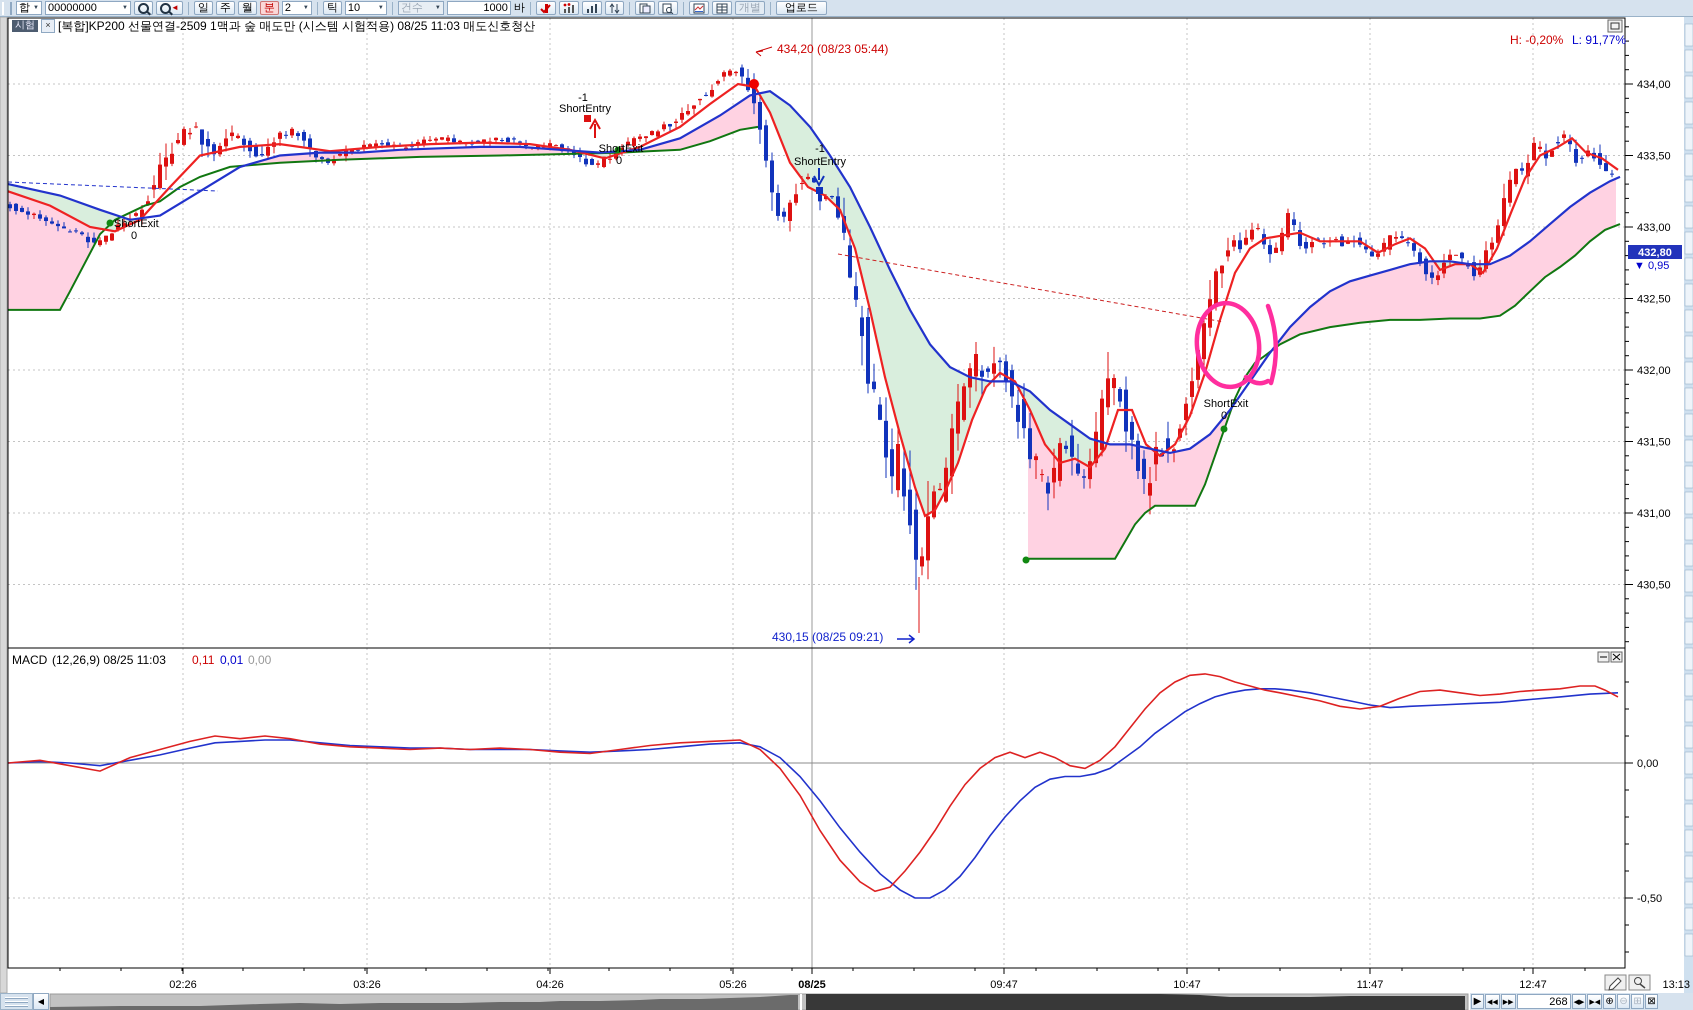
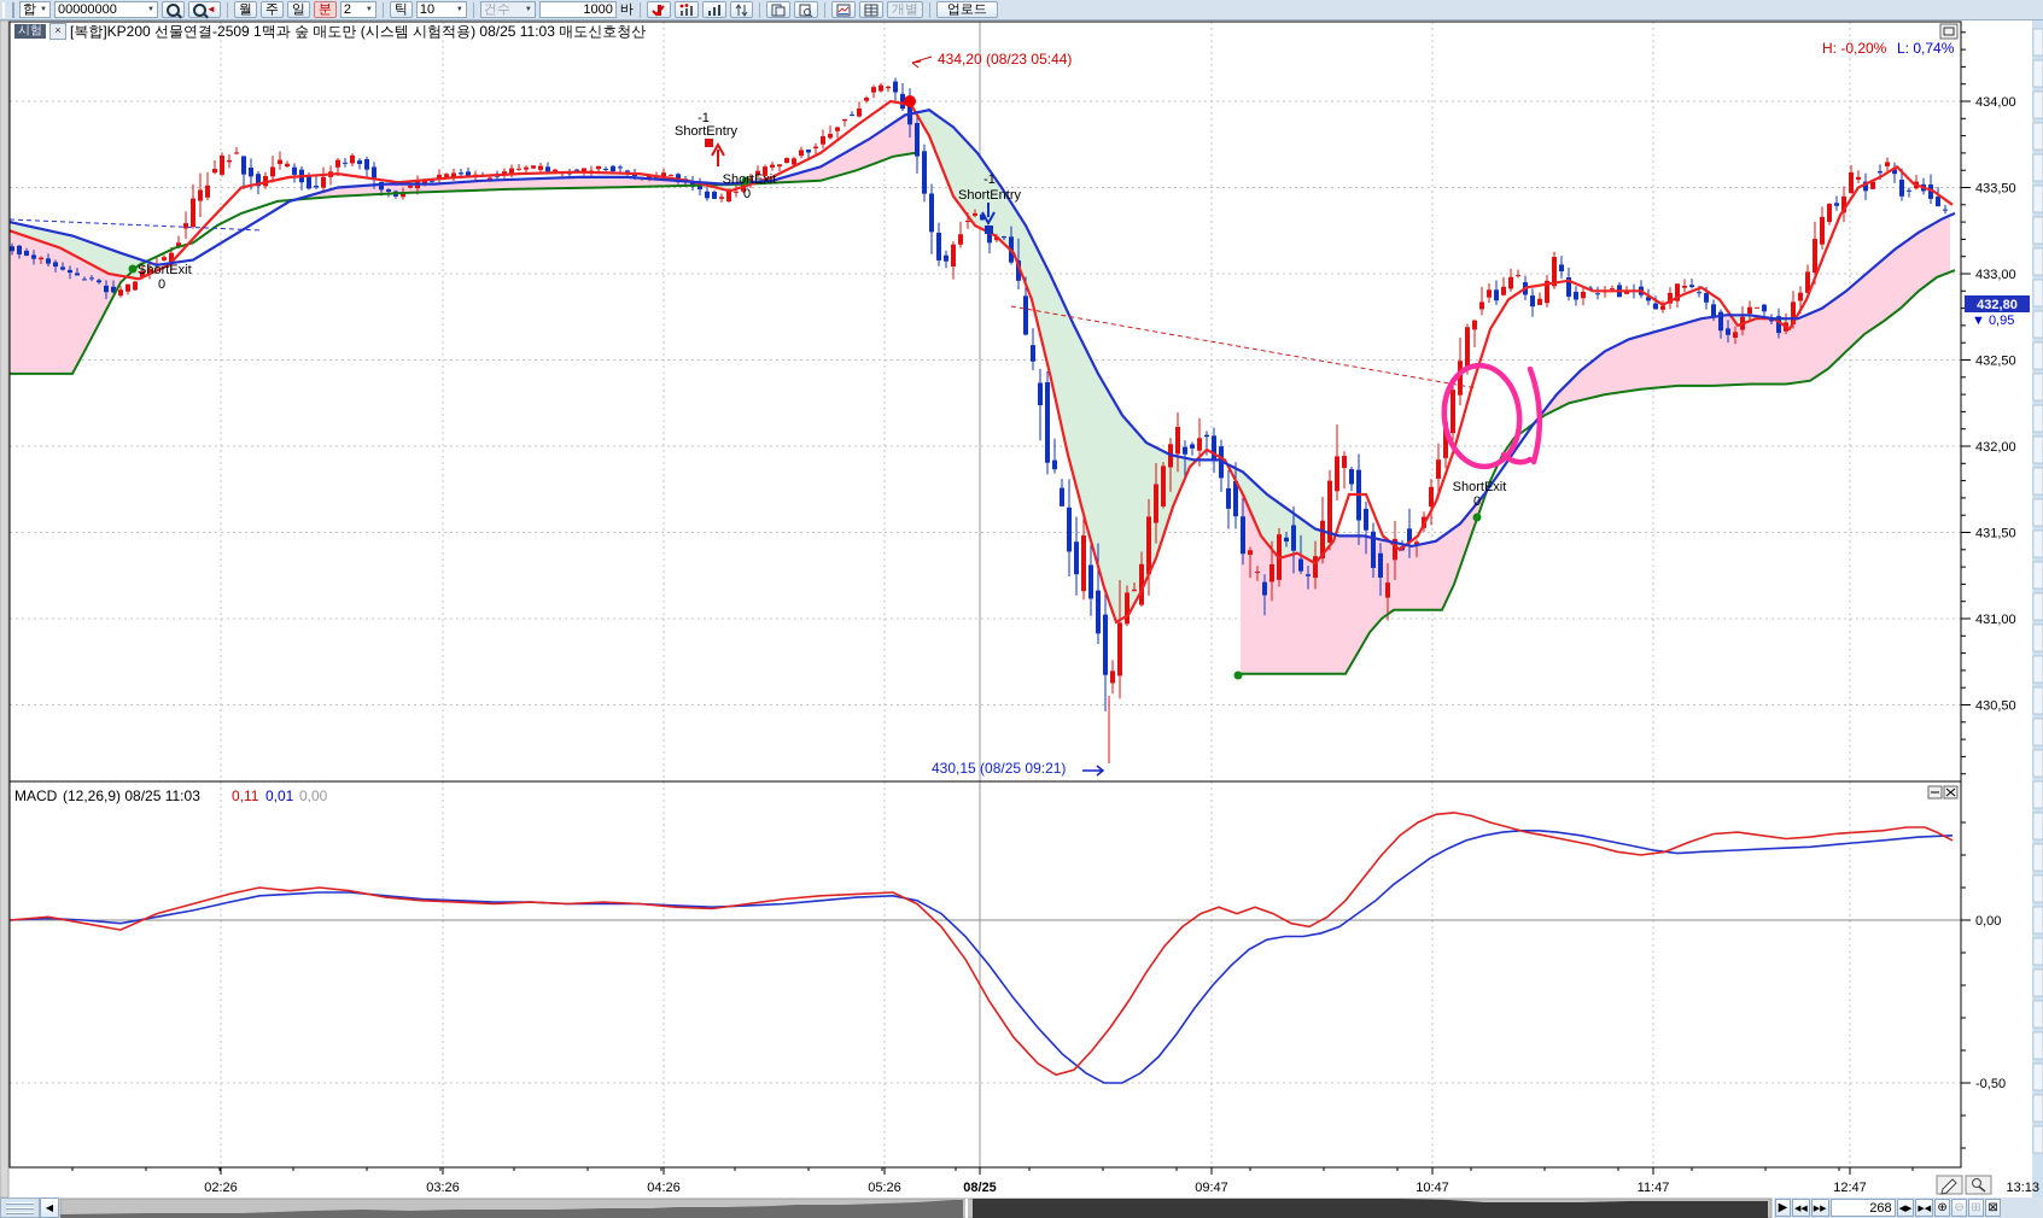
  434,20 (08/23 05:44)
  430,15 (08/25 09:21)
  -1
  ShortEntry
  ShortExit
  0
  ShortExit
  0
  -1
  ShortEntry
  ShortExit
  0
  434,00
  433,50
  433,00
  432,50
  432,00
  431,50
  431,00
  430,50
  432,80
  ▼ 0,95
  0,00
  -0,50
  H: -0,20%
- L: 91,77%
+ L: 0,74%
  MACD
  (12,26,9) 08/25 11:03
  0,11
  0,01
  0,00
  02:26
  03:26
  04:26
  05:26
  08/25
  09:47
  10:47
  11:47
  12:47
  13:13
  합
  00000000
  ◄
- 일
+ 월
  주
- 월
+ 일
  분
  2
  틱
  10
  건수
  1000
  바
  개별
  업로드
  시험
  ×
  [복합]KP200 선물연결-2509 1맥과 숲 매도만 (시스템 시험적용) 08/25 11:03 매도신호청산
  ◀
  ▶
  268
  ⊕
  ⊖
  ⊞
  ⊠
